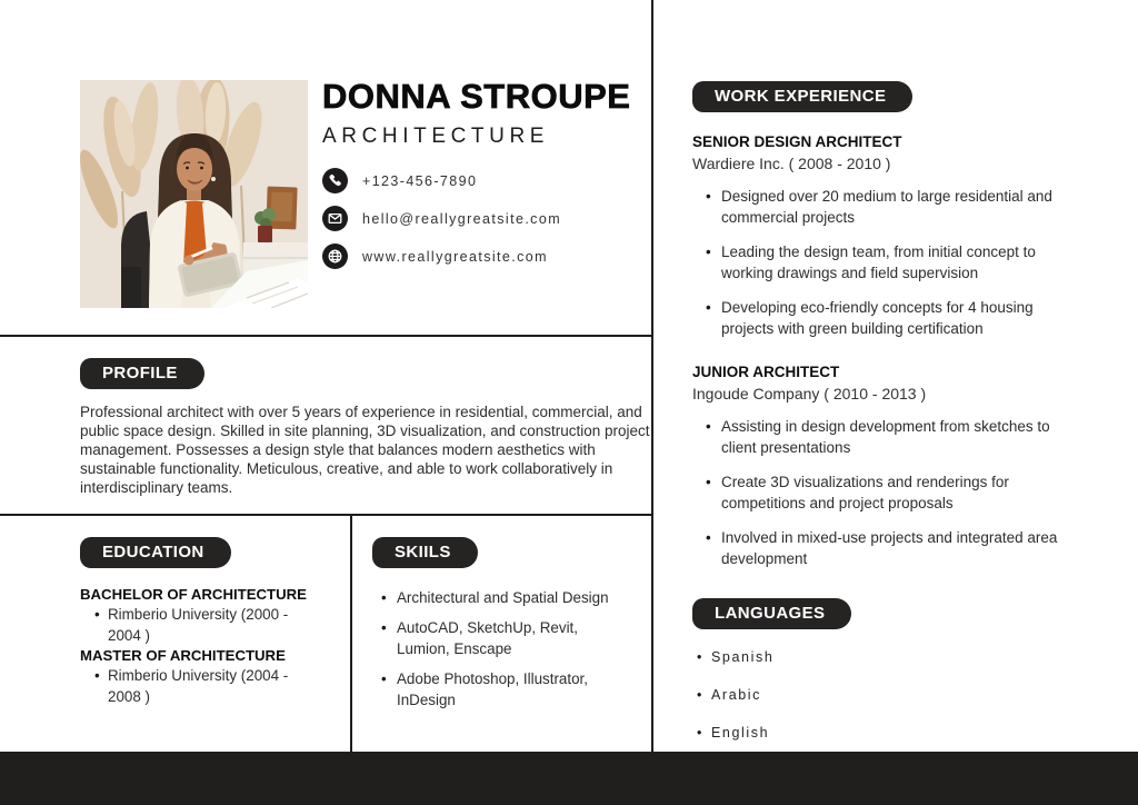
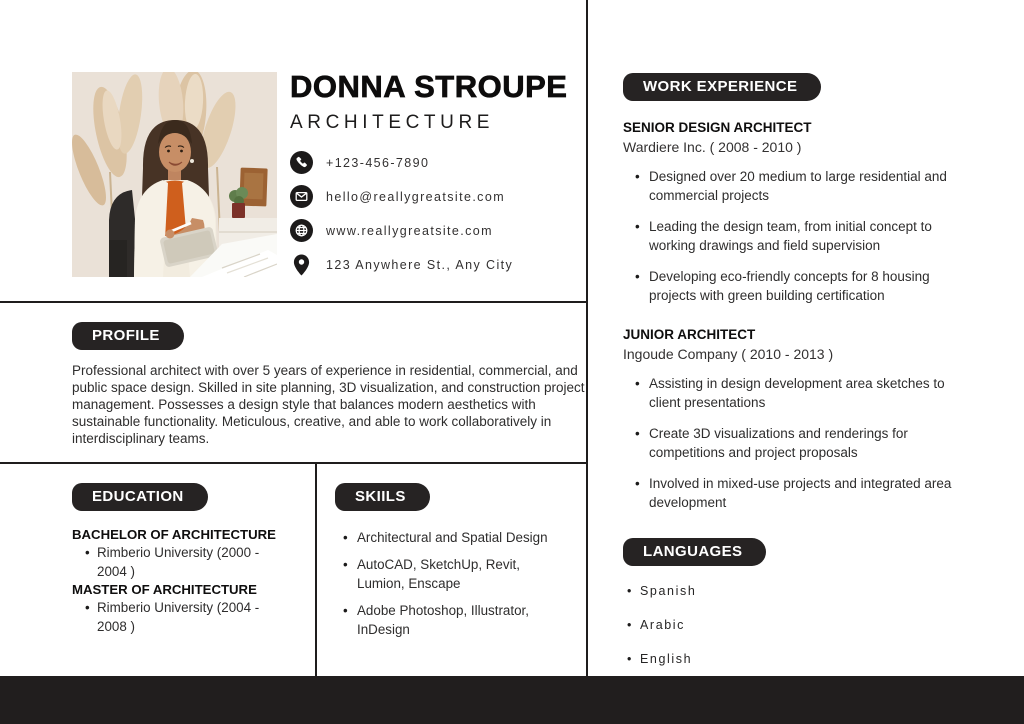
  DONNA STROUPE
  ARCHITECTURE
  +123-456-7890
  hello@reallygreatsite.com
  www.reallygreatsite.com
+ 123 Anywhere St., Any City
  PROFILE
  Professional architect with over 5 years of experience in residential, commercial, and public space design. Skilled in site planning, 3D visualization, and construction project management. Possesses a design style that balances modern aesthetics with sustainable functionality. Meticulous, creative, and able to work collaboratively in interdisciplinary teams.
  EDUCATION
  BACHELOR OF ARCHITECTURE
  Rimberio University (2000 - 2004 )
  MASTER OF ARCHITECTURE
  Rimberio University (2004 - 2008 )
  SKIILS
  Architectural and Spatial Design
  AutoCAD, SketchUp, Revit, Lumion, Enscape
  Adobe Photoshop, Illustrator, InDesign
  WORK EXPERIENCE
  SENIOR DESIGN ARCHITECT
  Wardiere Inc. ( 2008 - 2010 )
  Designed over 20 medium to large residential and commercial projects
  Leading the design team, from initial concept to working drawings and field supervision
- Developing eco-friendly concepts for 4 housing projects with green building certification
+ Developing eco-friendly concepts for 8 housing projects with green building certification
  JUNIOR ARCHITECT
  Ingoude Company ( 2010 - 2013 )
- Assisting in design development from sketches to client presentations
+ Assisting in design development area sketches to client presentations
  Create 3D visualizations and renderings for competitions and project proposals
  Involved in mixed-use projects and integrated area development
  LANGUAGES
  Spanish
  Arabic
  English
